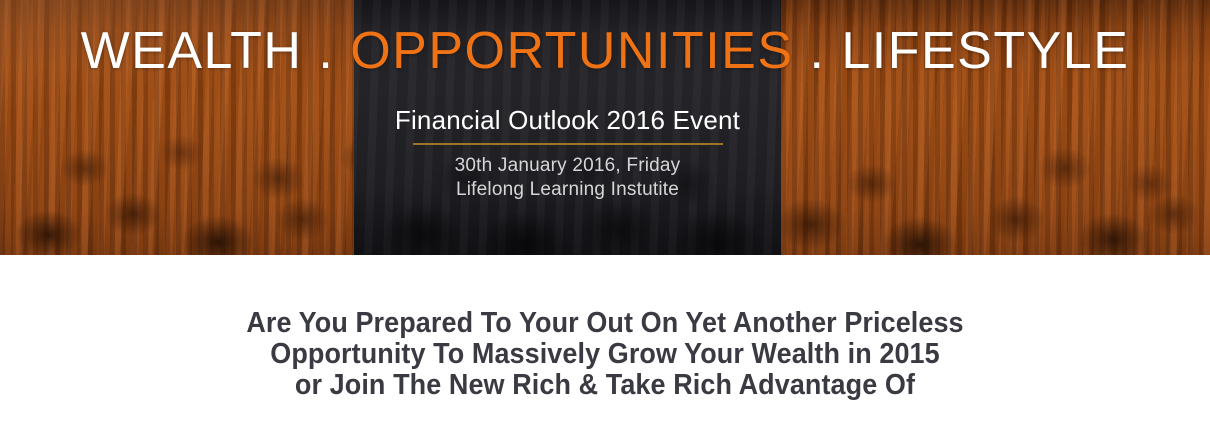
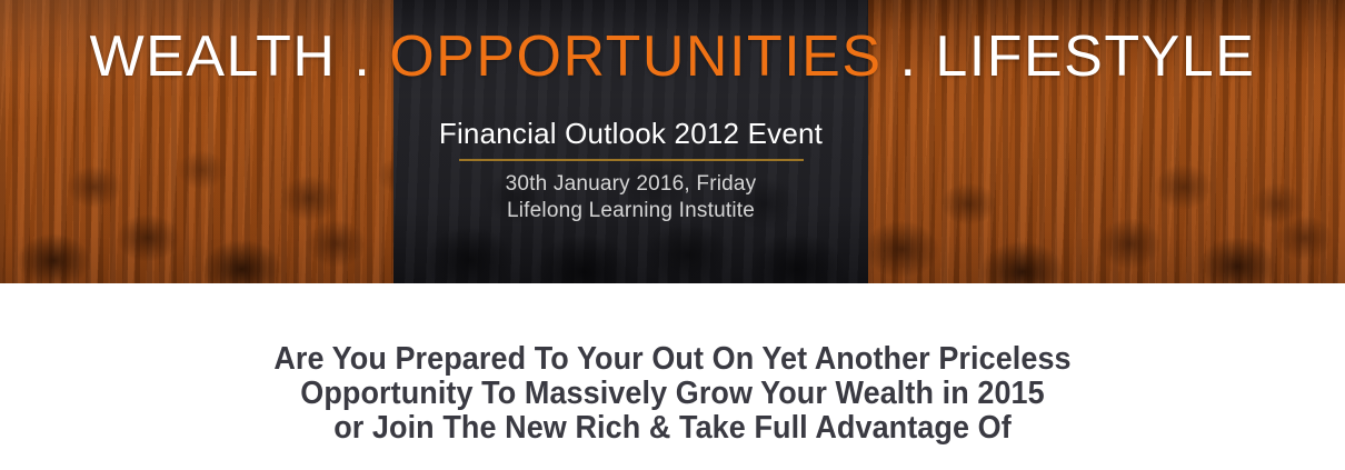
  WEALTH . OPPORTUNITIES . LIFESTYLE
- Financial Outlook 2016 Event
+ Financial Outlook 2012 Event
  30th January 2016, Friday
  Lifelong Learning Instutite
  Are You Prepared To Your Out On Yet Another Priceless
  Opportunity To Massively Grow Your Wealth in 2015
- or Join The New Rich & Take Rich Advantage Of
+ or Join The New Rich & Take Full Advantage Of
